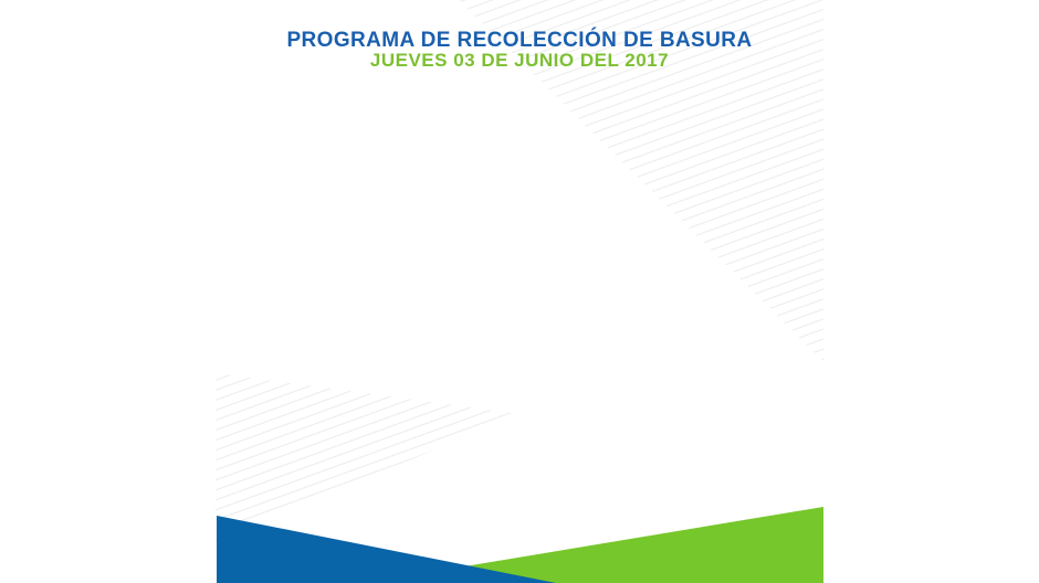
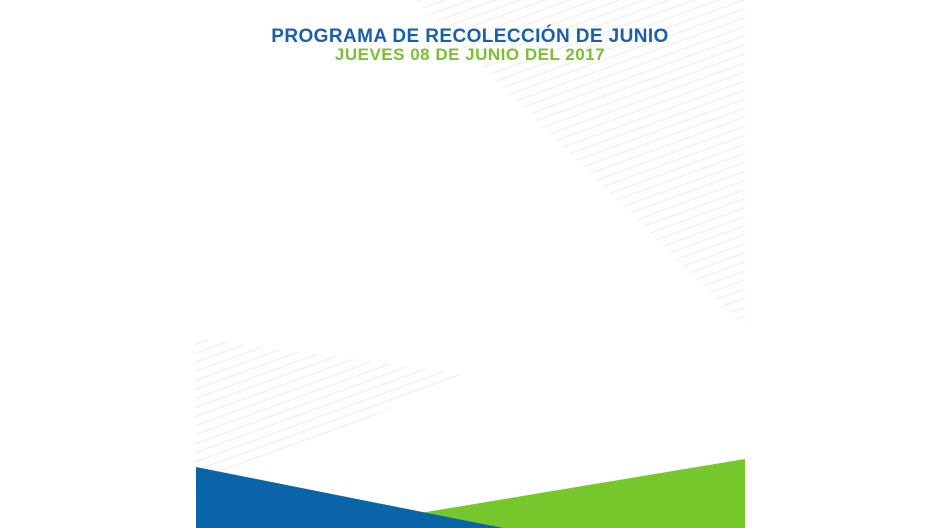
- PROGRAMA DE RECOLECCIÓN DE BASURA
+ PROGRAMA DE RECOLECCIÓN DE JUNIO
- JUEVES 03 DE JUNIO DEL 2017
+ JUEVES 08 DE JUNIO DEL 2017
